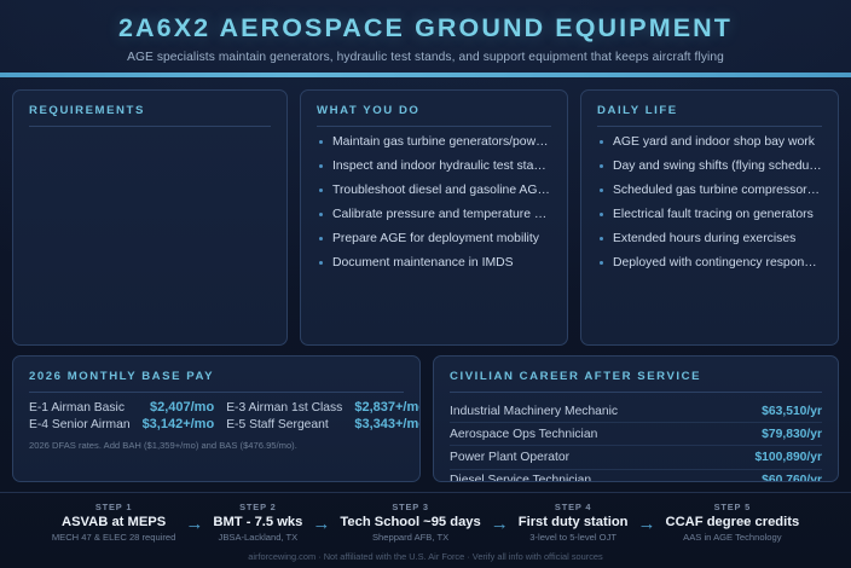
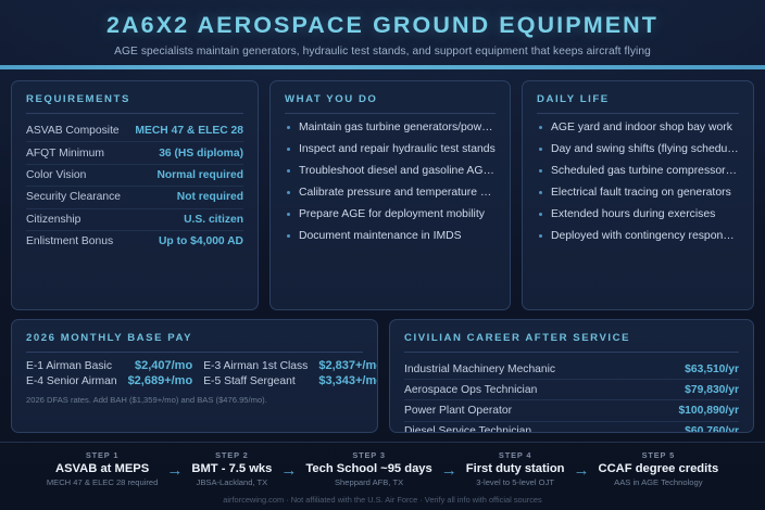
  2A6X2 AEROSPACE GROUND EQUIPMENT
  AGE specialists maintain generators, hydraulic test stands, and support equipment that keeps aircraft flying
  REQUIREMENTS
+ ASVAB Composite
+ MECH 47 & ELEC 28
+ AFQT Minimum
+ 36 (HS diploma)
+ Color Vision
+ Normal required
+ Security Clearance
+ Not required
+ Citizenship
+ U.S. citizen
+ Enlistment Bonus
+ Up to $4,000 AD
  WHAT YOU DO
  Maintain gas turbine generators/power
- Inspect and indoor hydraulic test stands
+ Inspect and repair hydraulic test stands
  Troubleshoot diesel and gasoline AGE
  Calibrate pressure and temperature ga
  Prepare AGE for deployment mobility
  Document maintenance in IMDS
  DAILY LIFE
  AGE yard and indoor shop bay work
  Day and swing shifts (flying schedule)
  Scheduled gas turbine compressor in
  Electrical fault tracing on generators
  Extended hours during exercises
  Deployed with contingency response
  2026 MONTHLY BASE PAY
  E-1 Airman Basic
  $2,407/mo
  E-3 Airman 1st Class
  $2,837+/m
  E-4 Senior Airman
- $3,142+/mo
+ $2,689+/mo
  E-5 Staff Sergeant
  $3,343+/m
  2026 DFAS rates. Add BAH ($1,359+/mo) and BAS ($476.95/mo).
  CIVILIAN CAREER AFTER SERVICE
  Industrial Machinery Mechanic
  $63,510/yr
  Aerospace Ops Technician
  $79,830/yr
  Power Plant Operator
  $100,890/yr
  Diesel Service Technician
  $60,760/yr
  STEP 1
  ASVAB at MEPS
  MECH 47 & ELEC 28 required
  →
  STEP 2
  BMT - 7.5 wks
  JBSA-Lackland, TX
  →
  STEP 3
  Tech School ~95 days
  Sheppard AFB, TX
  →
  STEP 4
  First duty station
  3-level to 5-level OJT
  →
  STEP 5
  CCAF degree credits
  AAS in AGE Technology
  airforcewing.com · Not affiliated with the U.S. Air Force · Verify all info with official sources
